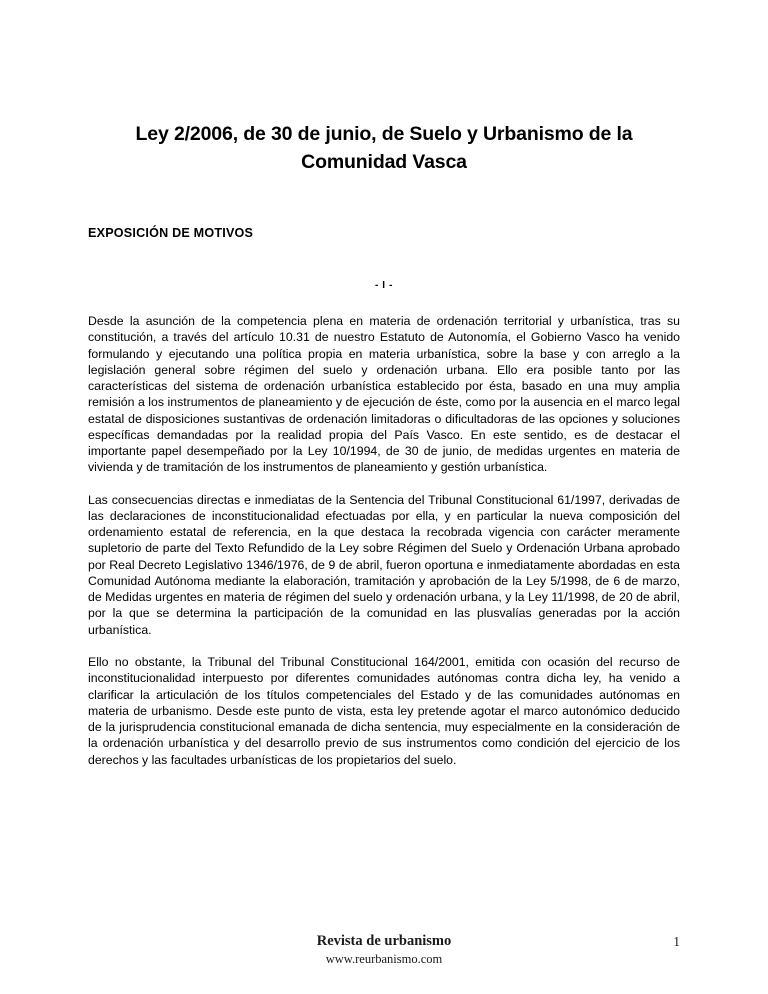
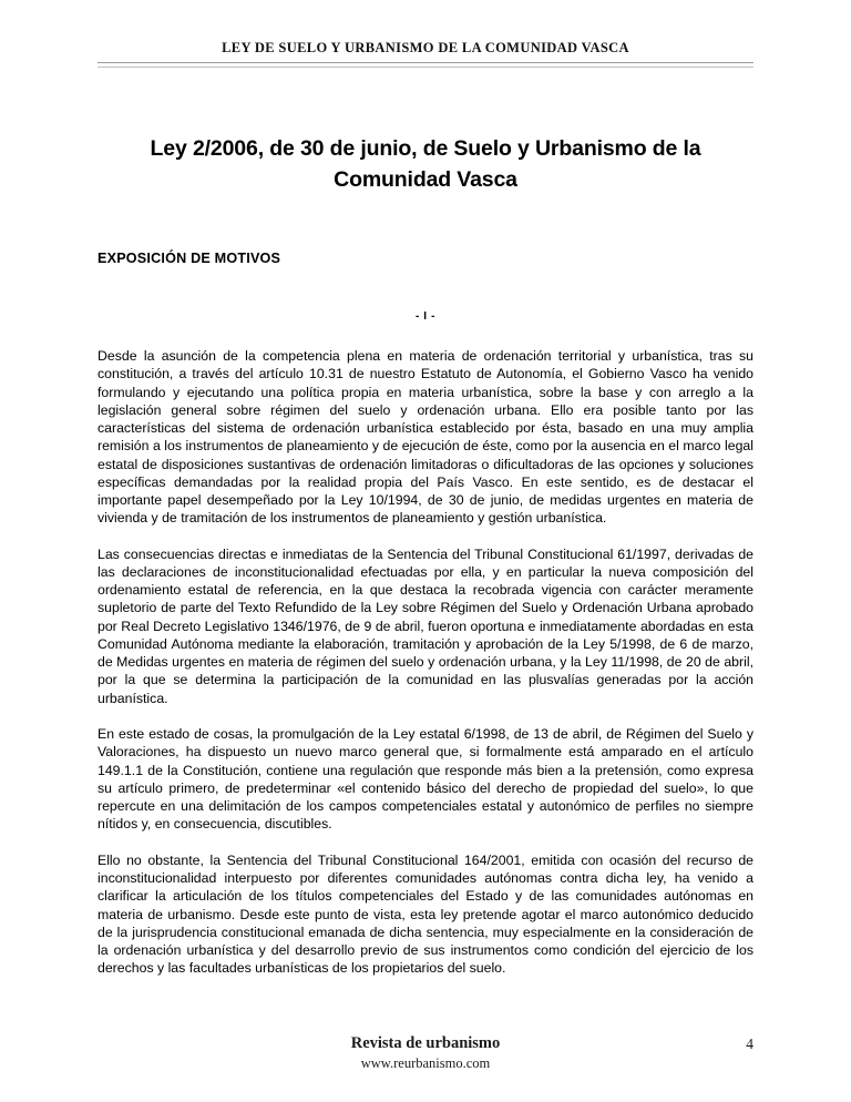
+ LEY DE SUELO Y URBANISMO DE LA COMUNIDAD VASCA
  Ley 2/2006, de 30 de junio, de Suelo y Urbanismo de la Comunidad Vasca
  EXPOSICIÓN DE MOTIVOS
  - I -
  Desde la asunción de la competencia plena en materia de ordenación territorial y urbanística, tras su constitución, a través del artículo 10.31 de nuestro Estatuto de Autonomía, el Gobierno Vasco ha venido formulando y ejecutando una política propia en materia urbanística, sobre la base y con arreglo a la legislación general sobre régimen del suelo y ordenación urbana. Ello era posible tanto por las características del sistema de ordenación urbanística establecido por ésta, basado en una muy amplia remisión a los instrumentos de planeamiento y de ejecución de éste, como por la ausencia en el marco legal estatal de disposiciones sustantivas de ordenación limitadoras o dificultadoras de las opciones y soluciones específicas demandadas por la realidad propia del País Vasco. En este sentido, es de destacar el importante papel desempeñado por la Ley 10/1994, de 30 de junio, de medidas urgentes en materia de vivienda y de tramitación de los instrumentos de planeamiento y gestión urbanística.
  Las consecuencias directas e inmediatas de la Sentencia del Tribunal Constitucional 61/1997, derivadas de las declaraciones de inconstitucionalidad efectuadas por ella, y en particular la nueva composición del ordenamiento estatal de referencia, en la que destaca la recobrada vigencia con carácter meramente supletorio de parte del Texto Refundido de la Ley sobre Régimen del Suelo y Ordenación Urbana aprobado por Real Decreto Legislativo 1346/1976, de 9 de abril, fueron oportuna e inmediatamente abordadas en esta Comunidad Autónoma mediante la elaboración, tramitación y aprobación de la Ley 5/1998, de 6 de marzo, de Medidas urgentes en materia de régimen del suelo y ordenación urbana, y la Ley 11/1998, de 20 de abril, por la que se determina la participación de la comunidad en las plusvalías generadas por la acción urbanística.
+ En este estado de cosas, la promulgación de la Ley estatal 6/1998, de 13 de abril, de Régimen del Suelo y Valoraciones, ha dispuesto un nuevo marco general que, si formalmente está amparado en el artículo 149.1.1 de la Constitución, contiene una regulación que responde más bien a la pretensión, como expresa su artículo primero, de predeterminar «el contenido básico del derecho de propiedad del suelo», lo que repercute en una delimitación de los campos competenciales estatal y autonómico de perfiles no siempre nítidos y, en consecuencia, discutibles.
- Ello no obstante, la Tribunal del Tribunal Constitucional 164/2001, emitida con ocasión del recurso de inconstitucionalidad interpuesto por diferentes comunidades autónomas contra dicha ley, ha venido a clarificar la articulación de los títulos competenciales del Estado y de las comunidades autónomas en materia de urbanismo. Desde este punto de vista, esta ley pretende agotar el marco autonómico deducido de la jurisprudencia constitucional emanada de dicha sentencia, muy especialmente en la consideración de la ordenación urbanística y del desarrollo previo de sus instrumentos como condición del ejercicio de los derechos y las facultades urbanísticas de los propietarios del suelo.
+ Ello no obstante, la Sentencia del Tribunal Constitucional 164/2001, emitida con ocasión del recurso de inconstitucionalidad interpuesto por diferentes comunidades autónomas contra dicha ley, ha venido a clarificar la articulación de los títulos competenciales del Estado y de las comunidades autónomas en materia de urbanismo. Desde este punto de vista, esta ley pretende agotar el marco autonómico deducido de la jurisprudencia constitucional emanada de dicha sentencia, muy especialmente en la consideración de la ordenación urbanística y del desarrollo previo de sus instrumentos como condición del ejercicio de los derechos y las facultades urbanísticas de los propietarios del suelo.
  Revista de urbanismo
  www.reurbanismo.com
- 1
+ 4
